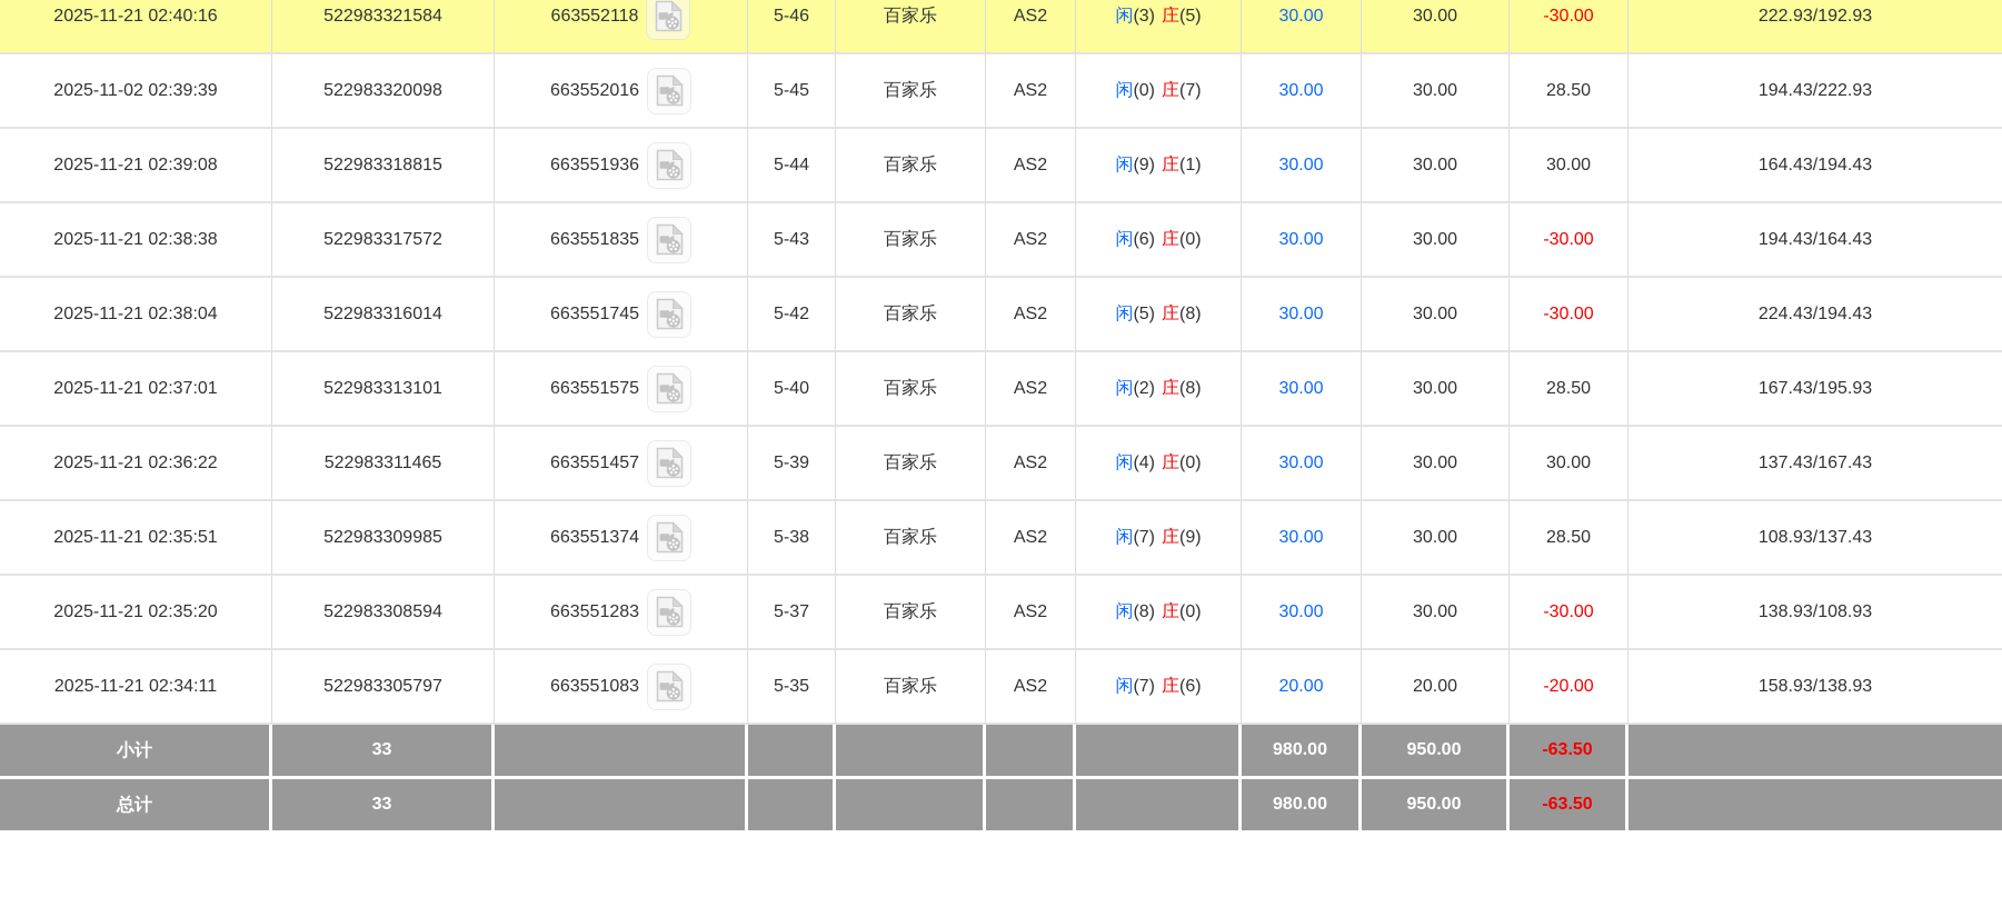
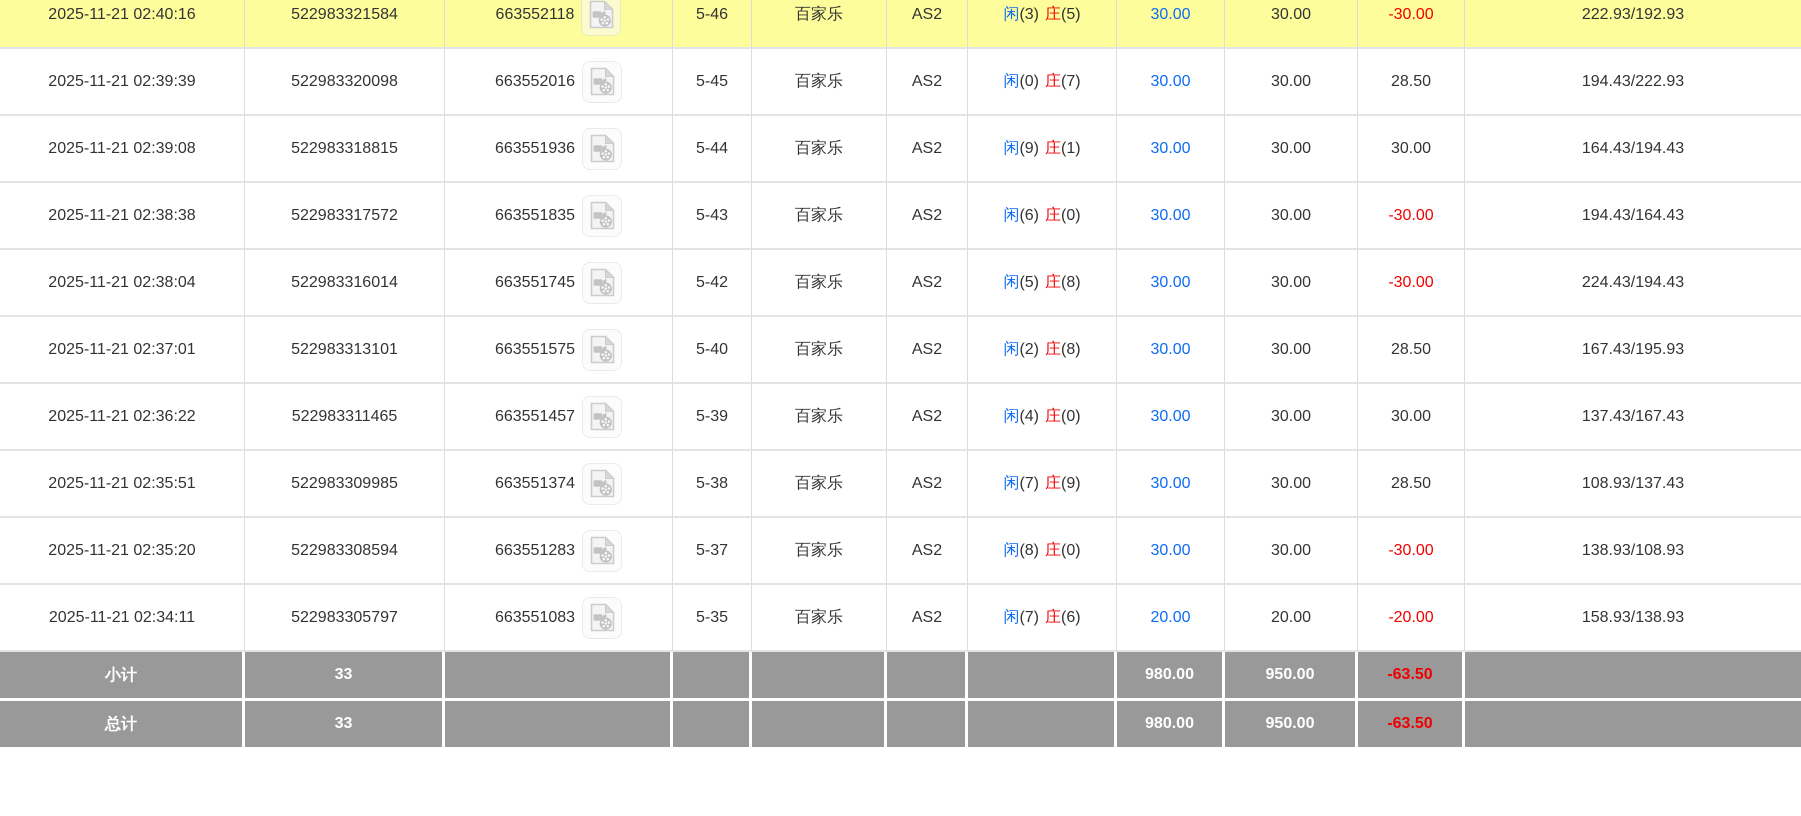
  2025-11-21 02:40:16	522983321584	663552118	5-46	百家乐	AS2	闲(3) 庄(5)	30.00	30.00	-30.00	222.93/192.93
- 2025-11-02 02:39:39	522983320098	663552016	5-45	百家乐	AS2	闲(0) 庄(7)	30.00	30.00	28.50	194.43/222.93
+ 2025-11-21 02:39:39	522983320098	663552016	5-45	百家乐	AS2	闲(0) 庄(7)	30.00	30.00	28.50	194.43/222.93
  2025-11-21 02:39:08	522983318815	663551936	5-44	百家乐	AS2	闲(9) 庄(1)	30.00	30.00	30.00	164.43/194.43
  2025-11-21 02:38:38	522983317572	663551835	5-43	百家乐	AS2	闲(6) 庄(0)	30.00	30.00	-30.00	194.43/164.43
  2025-11-21 02:38:04	522983316014	663551745	5-42	百家乐	AS2	闲(5) 庄(8)	30.00	30.00	-30.00	224.43/194.43
  2025-11-21 02:37:01	522983313101	663551575	5-40	百家乐	AS2	闲(2) 庄(8)	30.00	30.00	28.50	167.43/195.93
  2025-11-21 02:36:22	522983311465	663551457	5-39	百家乐	AS2	闲(4) 庄(0)	30.00	30.00	30.00	137.43/167.43
  2025-11-21 02:35:51	522983309985	663551374	5-38	百家乐	AS2	闲(7) 庄(9)	30.00	30.00	28.50	108.93/137.43
  2025-11-21 02:35:20	522983308594	663551283	5-37	百家乐	AS2	闲(8) 庄(0)	30.00	30.00	-30.00	138.93/108.93
  2025-11-21 02:34:11	522983305797	663551083	5-35	百家乐	AS2	闲(7) 庄(6)	20.00	20.00	-20.00	158.93/138.93
  小计	33						980.00	950.00	-63.50
  总计	33						980.00	950.00	-63.50
